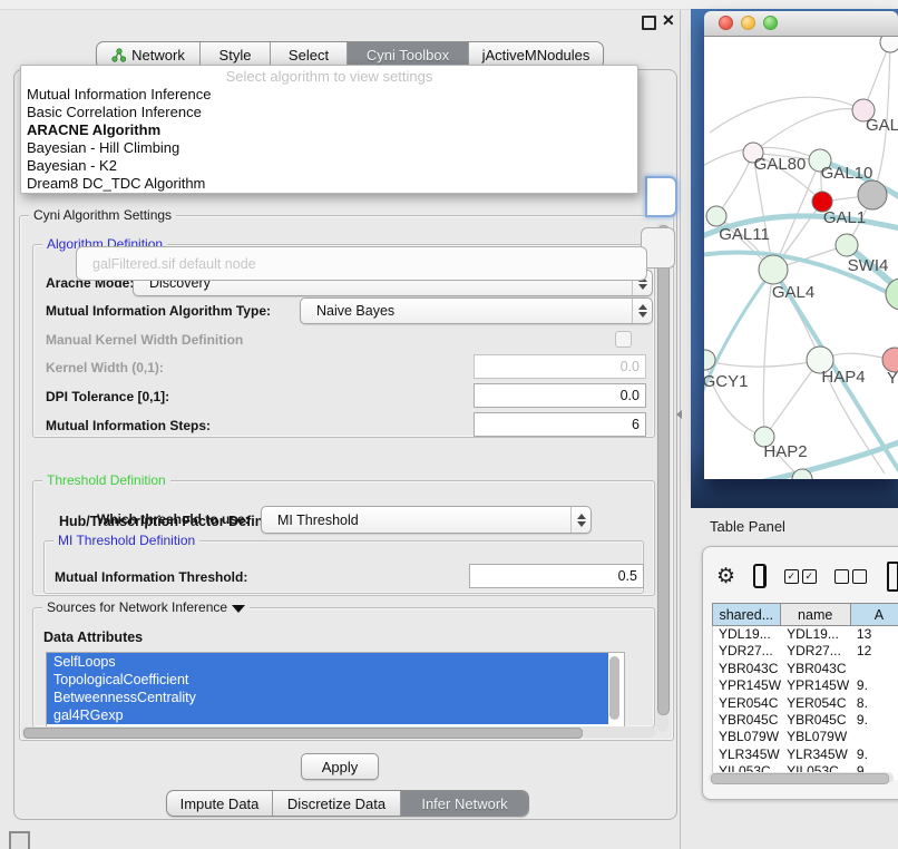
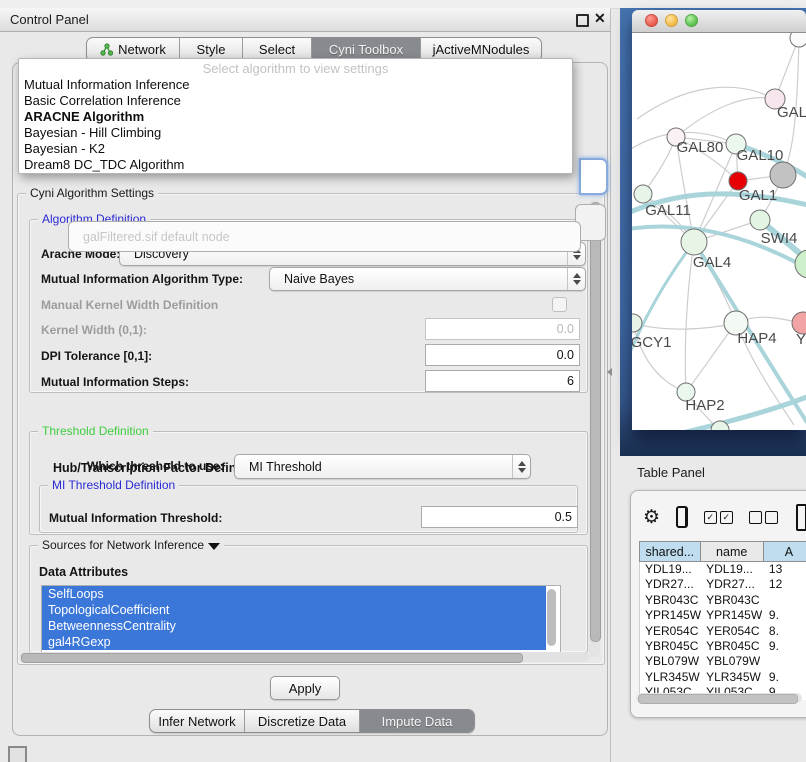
+ Control Panel
  ✕
  Network
  Style
  Select
  Cyni Toolbox
  jActiveMNodules
  galFiltered.sif default node
  Cyni Algorithm Settings
  Algorithm Definition
  Aracne Mode
  Discovery
  Mutual Information Algorithm Type:
  Naive Bayes
  Manual Kernel Width Definition
  Kernel Width (0,1):
  0.0
  DPI Tolerance [0,1]:
  0.0
  Mutual Information Steps:
  6
  Hub/Transcription Factor Defin
  Threshold Definition
  Which threshold to use:
  MI Threshold
  MI Threshold Definition
  Mutual Information Threshold:
  0.5
  Sources for Network Inference
  Data Attributes
  SelfLoops
  TopologicalCoefficient
  BetweennessCentrality
  gal4RGexp
  Apply
- Impute Data
+ Infer Network
  Discretize Data
- Infer Network
+ Impute Data
  Select algorithm to view settings
  Mutual Information Inference
  Basic Correlation Inference
  ARACNE Algorithm
  Bayesian - Hill Climbing
  Bayesian - K2
  Dream8 DC_TDC Algorithm
  GAL
  GAL80
  GAL10
  GAL1
  GAL11
  SWI4
  GAL4
  HAP4
  Y
  GCY1
  HAP2
  Table Panel
  ⚙
  ✓
  ✓
  shared...
  name
  A
  YDL19...
  YDL19...
  13
  YDR27...
  YDR27...
  12
  YBR043C
  YBR043C
  YPR145W
  YPR145W
  9.
  YER054C
  YER054C
  8.
  YBR045C
  YBR045C
  9.
  YBL079W
  YBL079W
  YLR345W
  YLR345W
  9.
